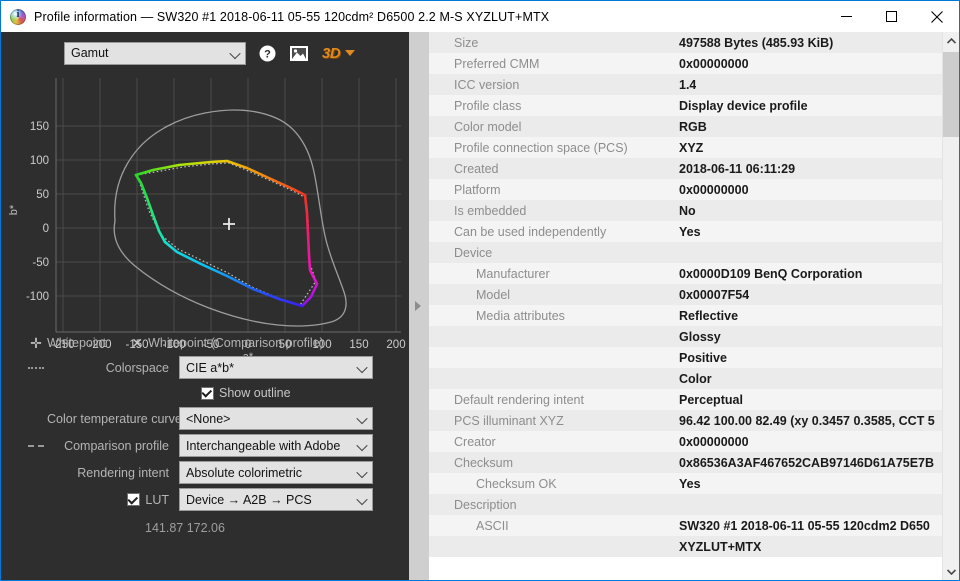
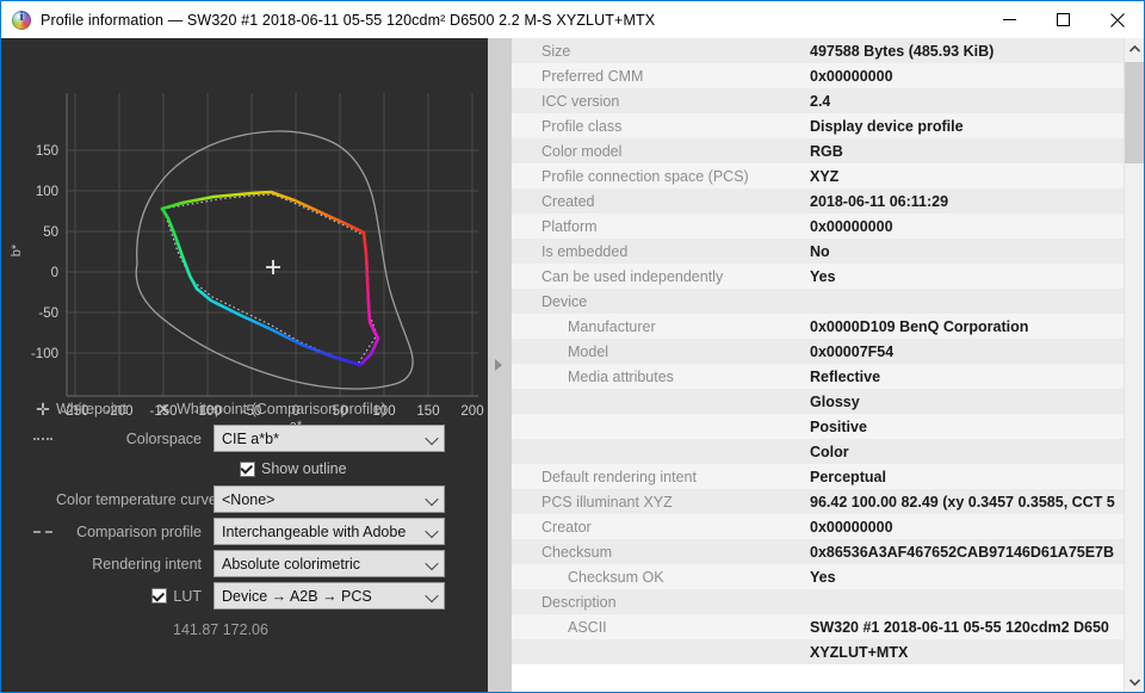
  Profile information — SW320 #1 2018-06-11 05-55 120cdm² D6500 2.2 M-S XYZLUT+MTX
- Gamut
- ?
- 3D
  150
  100
  50
  0
  -50
  -100
  -250
  -200
  -150
  -100
  -50
  0
  50
  100
  150
  200
  ✛
  Whitepoint
  ✕
  Whitepoint (Comparison profile)
  Colorspace
  CIE a*b*
  Show outline
  Color temperature curv
  <None>
  Comparison profile
  Interchangeable with Adobe
  Rendering intent
  Absolute colorimetric
  LUT
  Device → A2B → PCS
  141.87 172.06
  Size
  497588 Bytes (485.93 KiB)
  Preferred CMM
  0x00000000
  ICC version
- 1.4
+ 2.4
  Profile class
  Display device profile
  Color model
  RGB
  Profile connection space (PCS)
  XYZ
  Created
  2018-06-11 06:11:29
  Platform
  0x00000000
  Is embedded
  No
  Can be used independently
  Yes
  Device
  Manufacturer
  0x0000D109 BenQ Corporation
  Model
  0x00007F54
  Media attributes
  Reflective
  Glossy
  Positive
  Color
  Default rendering intent
  Perceptual
  PCS illuminant XYZ
  96.42 100.00 82.49 (xy 0.3457 0.3585, CCT 5
  Creator
  0x00000000
  Checksum
  0x86536A3AF467652CAB97146D61A75E7B
  Checksum OK
  Yes
  Description
  ASCII
  SW320 #1 2018-06-11 05-55 120cdm2 D650
  XYZLUT+MTX
